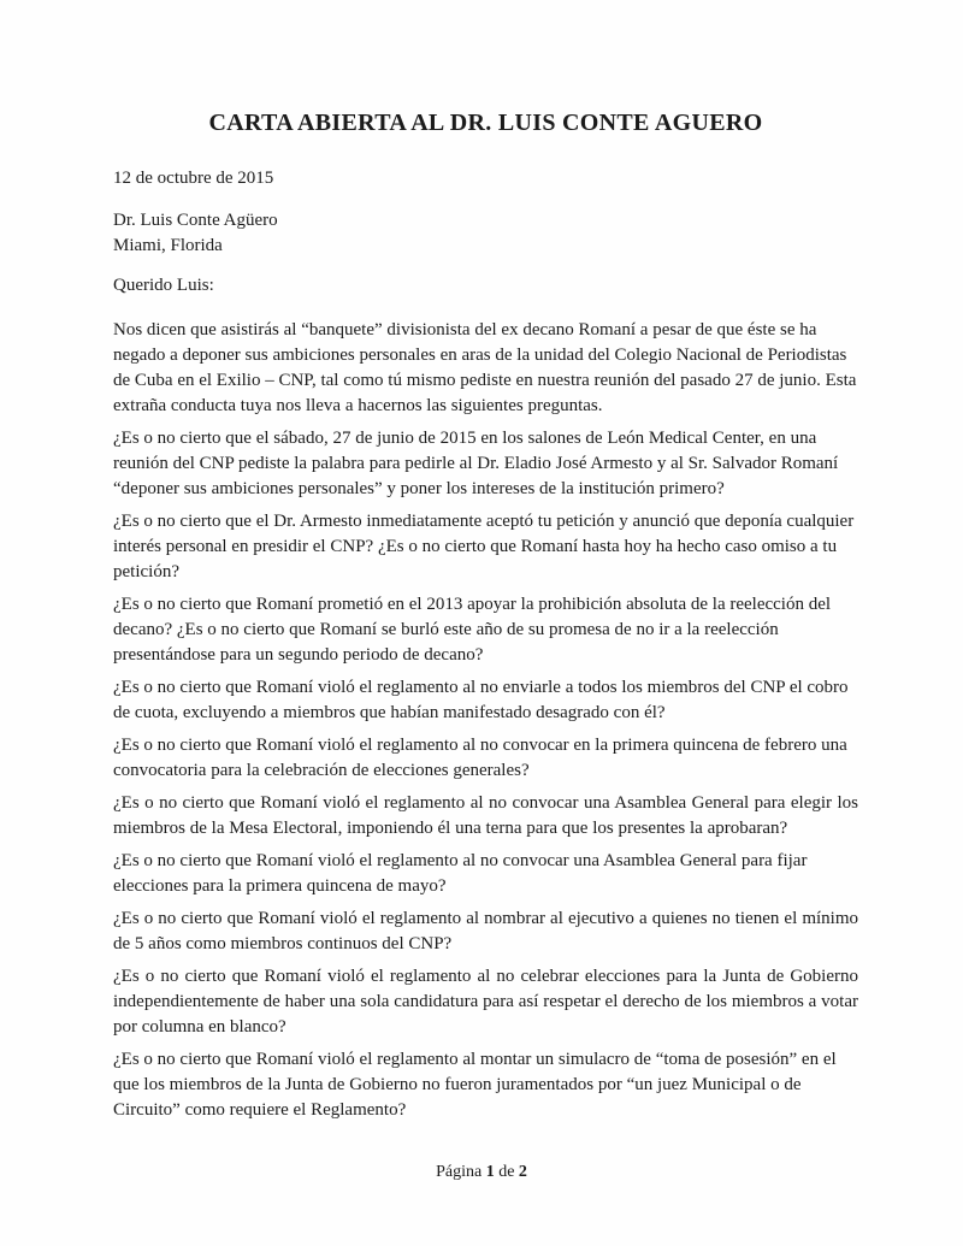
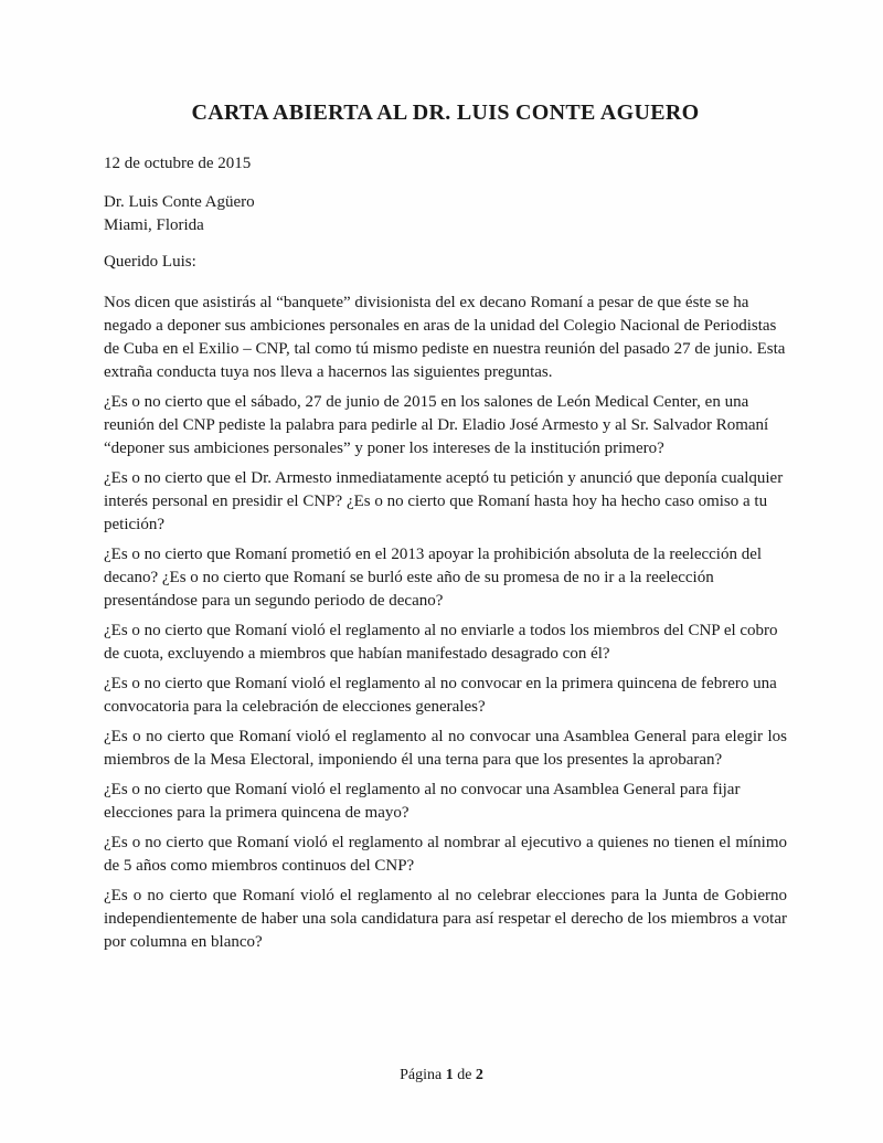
  CARTA ABIERTA AL DR. LUIS CONTE AGUERO
  12 de octubre de 2015
  Dr. Luis Conte Agüero
  Miami, Florida
  Querido Luis:
  Nos dicen que asistirás al “banquete” divisionista del ex decano Romaní a pesar de que éste se ha negado a deponer sus ambiciones personales en aras de la unidad del Colegio Nacional de Periodistas de Cuba en el Exilio – CNP, tal como tú mismo pediste en nuestra reunión del pasado 27 de junio. Esta extraña conducta tuya nos lleva a hacernos las siguientes preguntas.
  ¿Es o no cierto que el sábado, 27 de junio de 2015 en los salones de León Medical Center, en una reunión del CNP pediste la palabra para pedirle al Dr. Eladio José Armesto y al Sr. Salvador Romaní “deponer sus ambiciones personales” y poner los intereses de la institución primero?
  ¿Es o no cierto que el Dr. Armesto inmediatamente aceptó tu petición y anunció que deponía cualquier interés personal en presidir el CNP? ¿Es o no cierto que Romaní hasta hoy ha hecho caso omiso a tu petición?
  ¿Es o no cierto que Romaní prometió en el 2013 apoyar la prohibición absoluta de la reelección del decano? ¿Es o no cierto que Romaní se burló este año de su promesa de no ir a la reelección presentándose para un segundo periodo de decano?
  ¿Es o no cierto que Romaní violó el reglamento al no enviarle a todos los miembros del CNP el cobro de cuota, excluyendo a miembros que habían manifestado desagrado con él?
  ¿Es o no cierto que Romaní violó el reglamento al no convocar en la primera quincena de febrero una convocatoria para la celebración de elecciones generales?
  ¿Es o no cierto que Romaní violó el reglamento al no convocar una Asamblea General para elegir los miembros de la Mesa Electoral, imponiendo él una terna para que los presentes la aprobaran?
  ¿Es o no cierto que Romaní violó el reglamento al no convocar una Asamblea General para fijar elecciones para la primera quincena de mayo?
  ¿Es o no cierto que Romaní violó el reglamento al nombrar al ejecutivo a quienes no tienen el mínimo de 5 años como miembros continuos del CNP?
  ¿Es o no cierto que Romaní violó el reglamento al no celebrar elecciones para la Junta de Gobierno independientemente de haber una sola candidatura para así respetar el derecho de los miembros a votar por columna en blanco?
- ¿Es o no cierto que Romaní violó el reglamento al montar un simulacro de “toma de posesión” en el que los miembros de la Junta de Gobierno no fueron juramentados por “un juez Municipal o de Circuito” como requiere el Reglamento?
  Página 1 de 2
